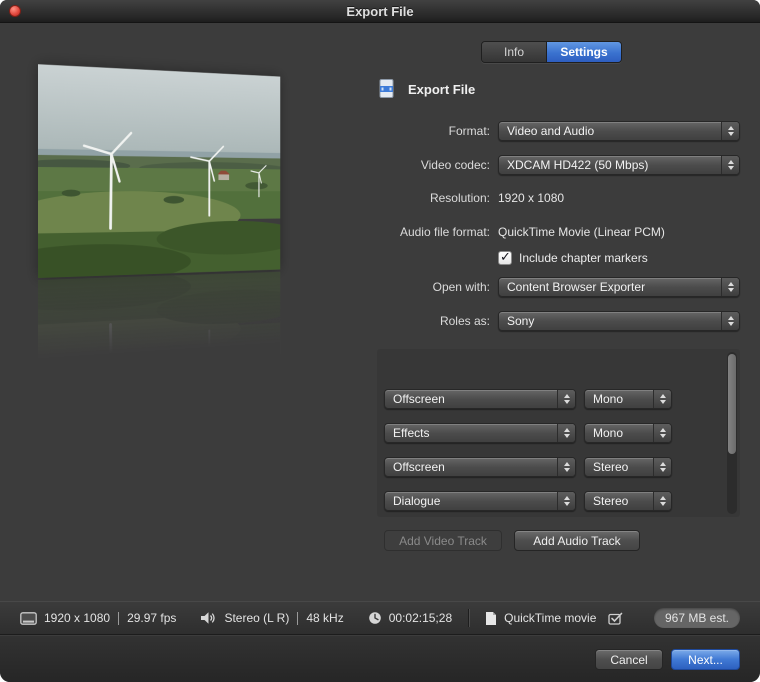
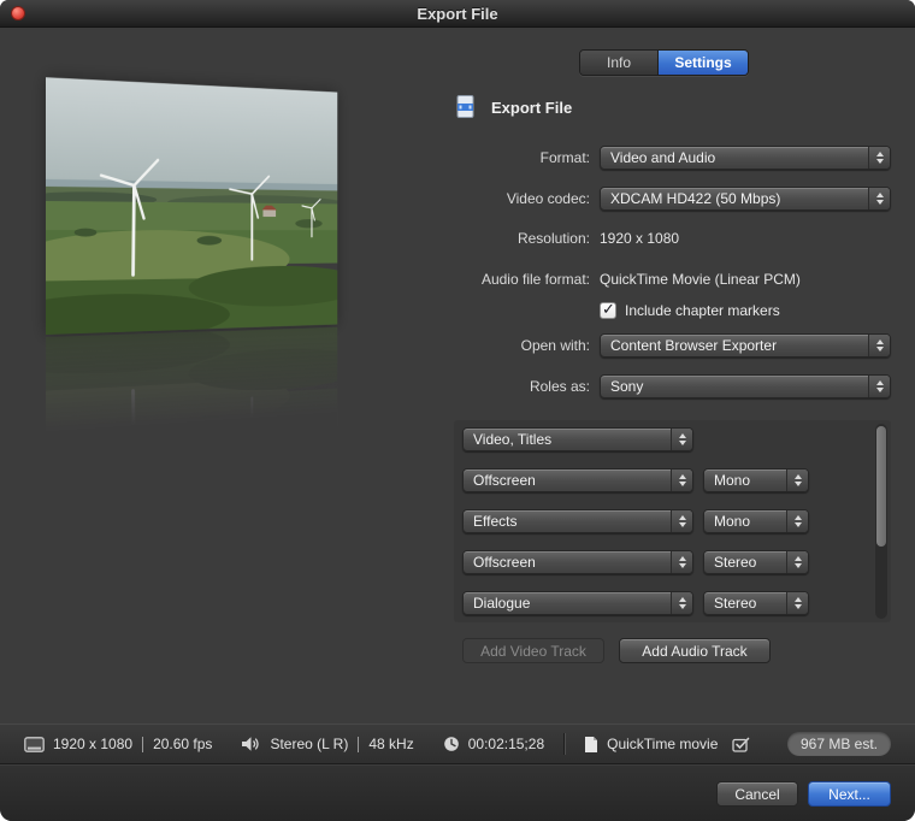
  Export File
  Info
  Settings
  Export File
  Format:
  Video and Audio
  Video codec:
  XDCAM HD422 (50 Mbps)
  Resolution:
  1920 x 1080
  Audio file format:
  QuickTime Movie (Linear PCM)
  ✓
  Include chapter markers
  Open with:
  Content Browser Exporter
  Roles as:
  Sony
+ Video, Titles
  Offscreen
  Mono
  Effects
  Mono
  Offscreen
  Stereo
  Dialogue
  Stereo
  Add Video Track
  Add Audio Track
  1920 x 1080
- 29.97 fps
+ 20.60 fps
  Stereo (L R)
  48 kHz
  00:02:15;28
  QuickTime movie
  967 MB est.
  Cancel
  Next...
